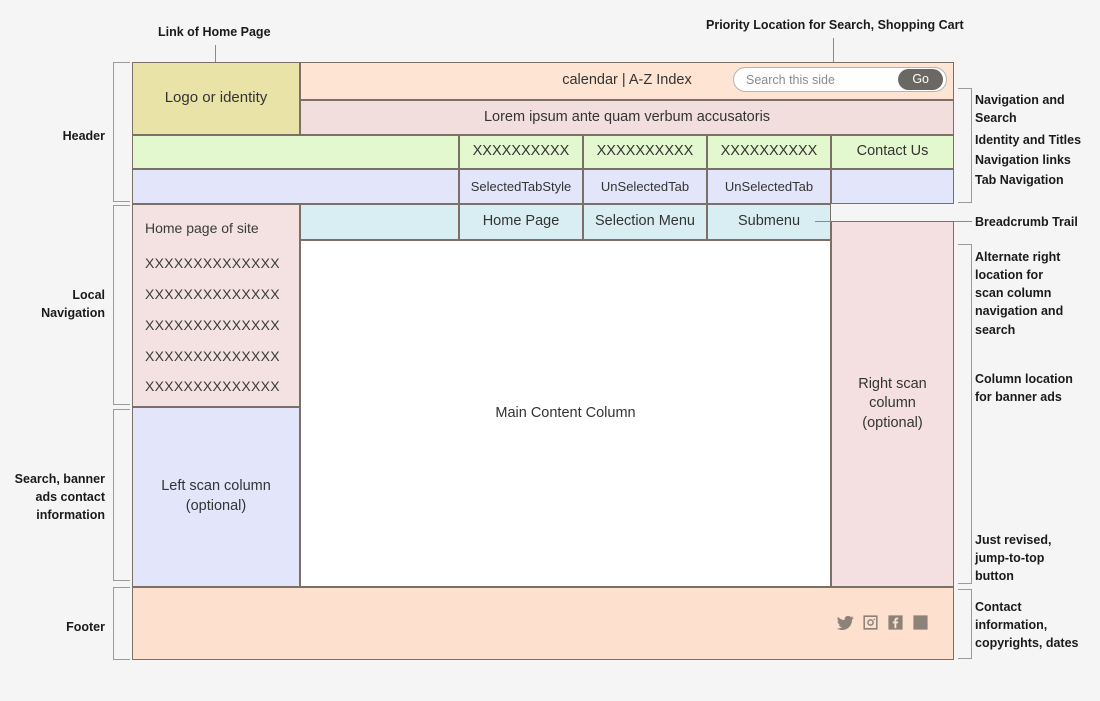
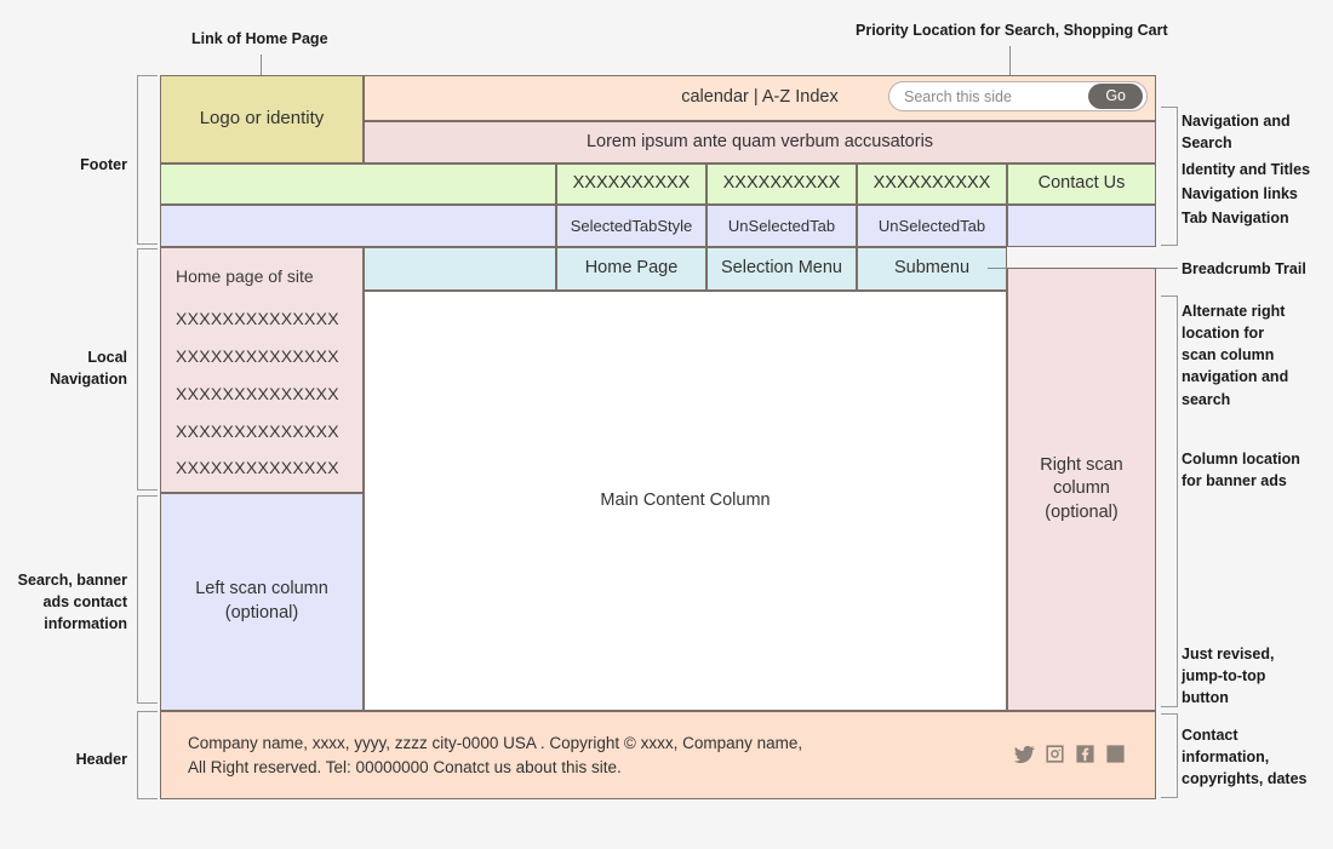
  Link of Home Page
  Priority Location for Search, Shopping Cart
- Header
+ Footer
  Local
  Navigation
  Search, banner
  ads contact
  information
- Footer
+ Header
  Navigation and
  Search
  Identity and Titles
  Navigation links
  Tab Navigation
  Breadcrumb Trail
  Alternate right
  location for
  scan column
  navigation and
  search
  Column location
  for banner ads
  Just revised,
  jump-to-top
  button
  Contact
  information,
  copyrights, dates
  Logo or identity
  calendar | A-Z Index
  Search this side
  Go
  Lorem ipsum ante quam verbum accusatoris
  XXXXXXXXXX
  XXXXXXXXXX
  XXXXXXXXXX
  Contact Us
  SelectedTabStyle
  UnSelectedTab
  UnSelectedTab
  Home page of site
  XXXXXXXXXXXXXX
  XXXXXXXXXXXXXX
  XXXXXXXXXXXXXX
  XXXXXXXXXXXXXX
  XXXXXXXXXXXXXX
  Home Page
  Selection Menu
  Submenu
  Main Content Column
  Right scan
  column
  (optional)
  Left scan column
  (optional)
+ Company name, xxxx, yyyy, zzzz city-0000 USA . Copyright © xxxx, Company name,
+ All Right reserved. Tel: 00000000 Conatct us about this site.
